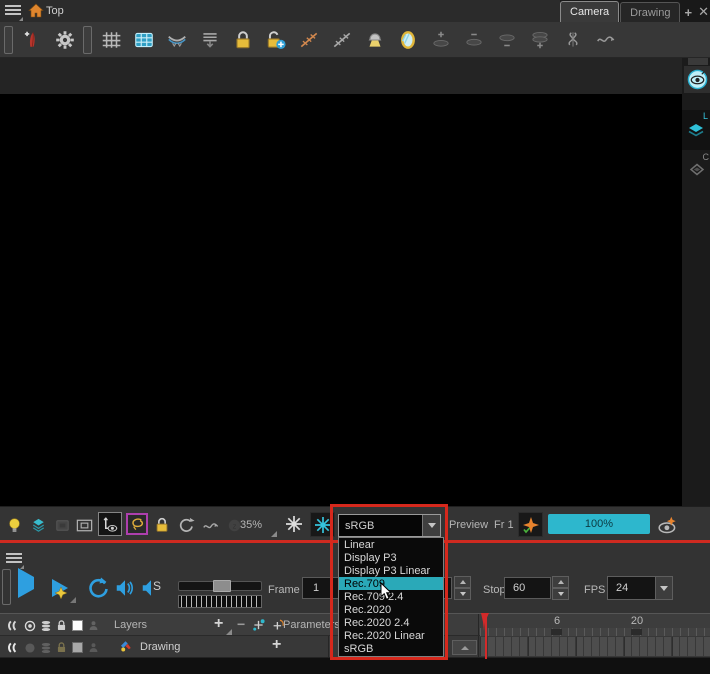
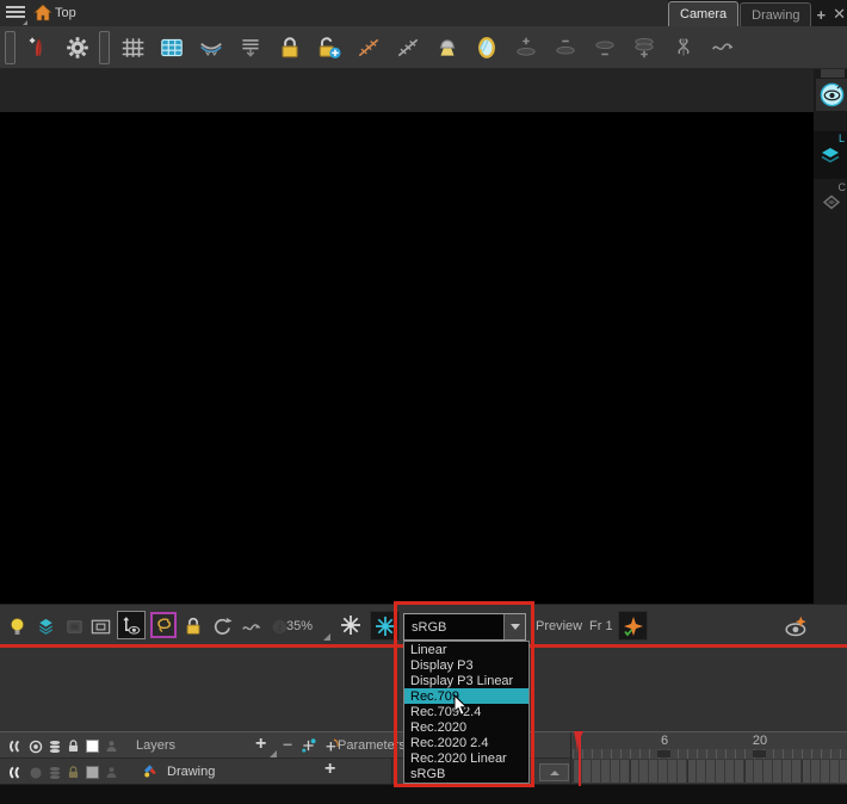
  Top
  Camera
  Drawing
  +
  ✕
  L
  C
  35%
  sRGB
  Preview
  Fr 1
- 100%
- S
- Frame
- 1
- Stop
- 60
- FPS
- 24
  Layers
  +
  −
  Parameter
  6
  20
  Drawing
  +
  Linear
  Display P3
  Display P3 Linear
  Rec.70
  Rec.709 2.4
  Rec.2020
  Rec.2020 2.4
  Rec.2020 Linear
  sRGB
